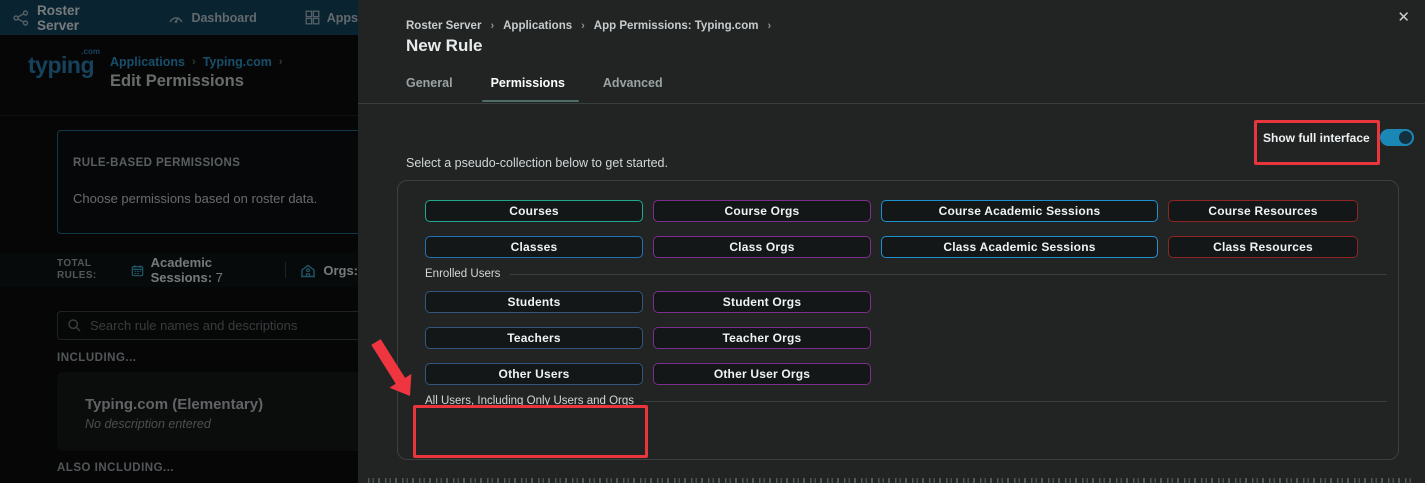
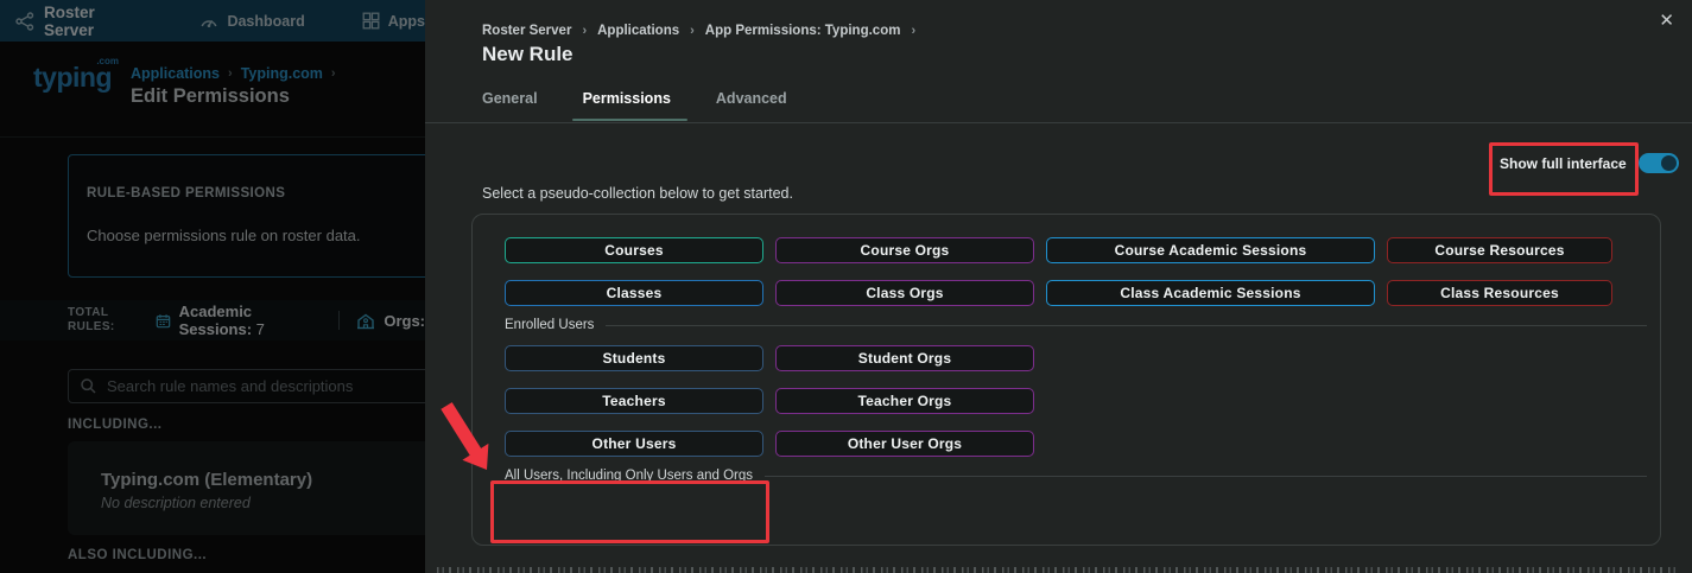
  Roster Server
  Dashboard
  Apps
  typing
  .com
  Applications
  ›
  Typing.com
  ›
  Edit Permissions
  RULE-BASED PERMISSIONS
- Choose permissions based on roster data.
+ Choose permissions rule on roster data.
  TOTAL
  RULES:
  Academic Sessions: 7
  Orgs:
  Search rule names and descriptions
  INCLUDING...
  Typing.com (Elementary)
  No description entered
  ALSO INCLUDING...
  ✕
  Roster Server
  ›
  Applications
  ›
  App Permissions: Typing.com
  ›
  New Rule
  General
  Permissions
  Advanced
  Show full interface
  Select a pseudo-collection below to get started.
  Courses
  Course Orgs
  Course Academic Sessions
  Course Resources
  Classes
  Class Orgs
  Class Academic Sessions
  Class Resources
  Enrolled Users
  Students
  Student Orgs
  Teachers
  Teacher Orgs
  Other Users
  Other User Orgs
  All Users, Including Only Users and Orgs
